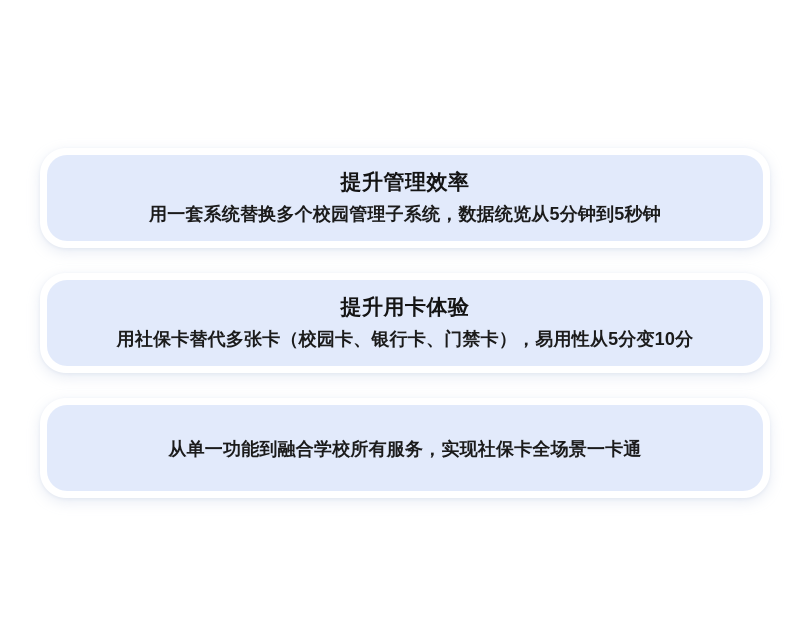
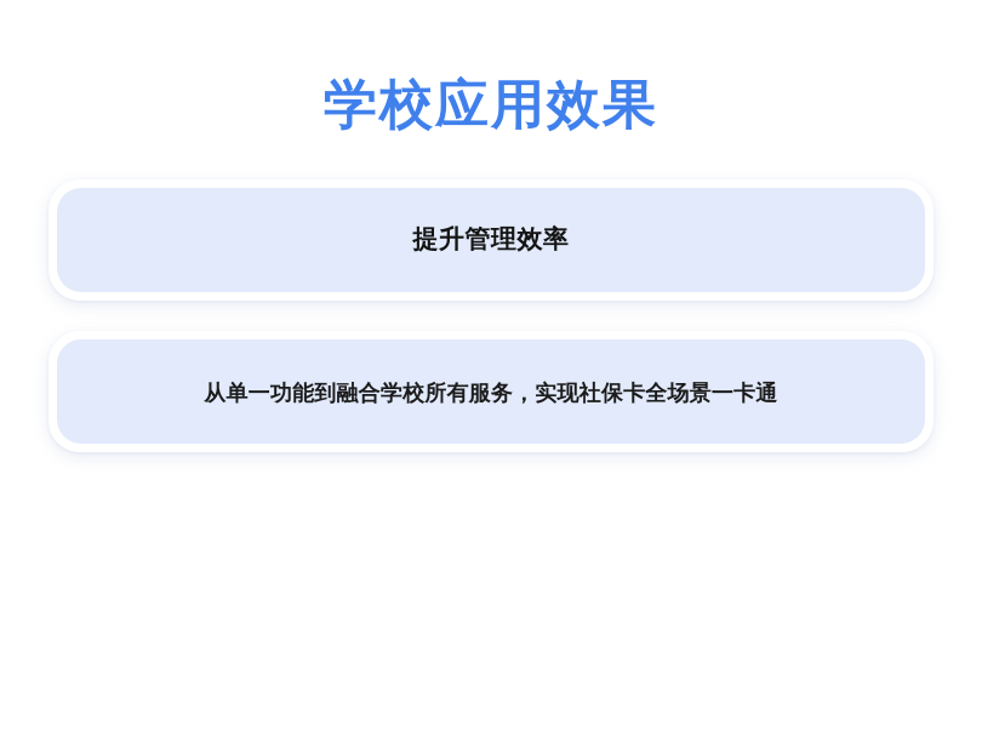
+ 学校应用效果
  提升管理效率
- 用一套系统替换多个校园管理子系统，数据统览从5分钟到5秒钟
- 提升用卡体验
- 用社保卡替代多张卡（校园卡、银行卡、门禁卡），易用性从5分变10分
  从单一功能到融合学校所有服务，实现社保卡全场景一卡通
